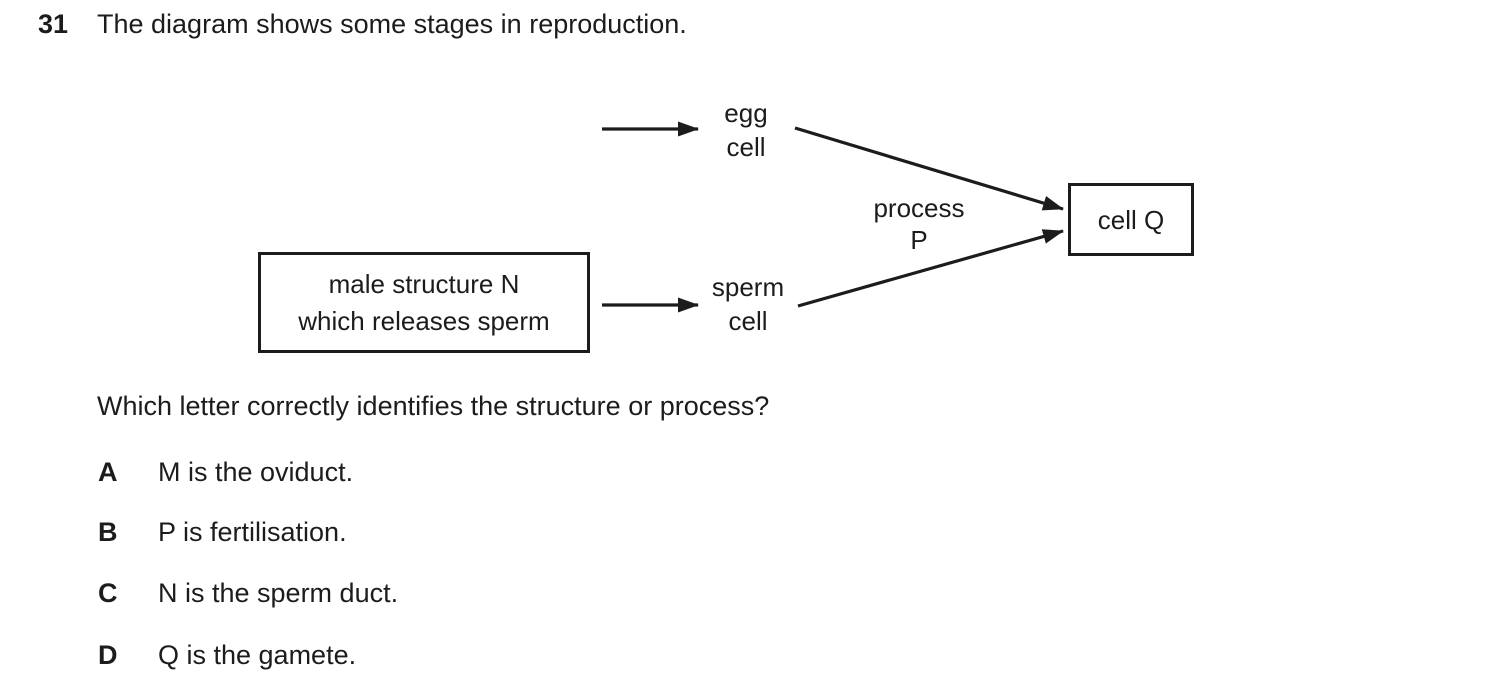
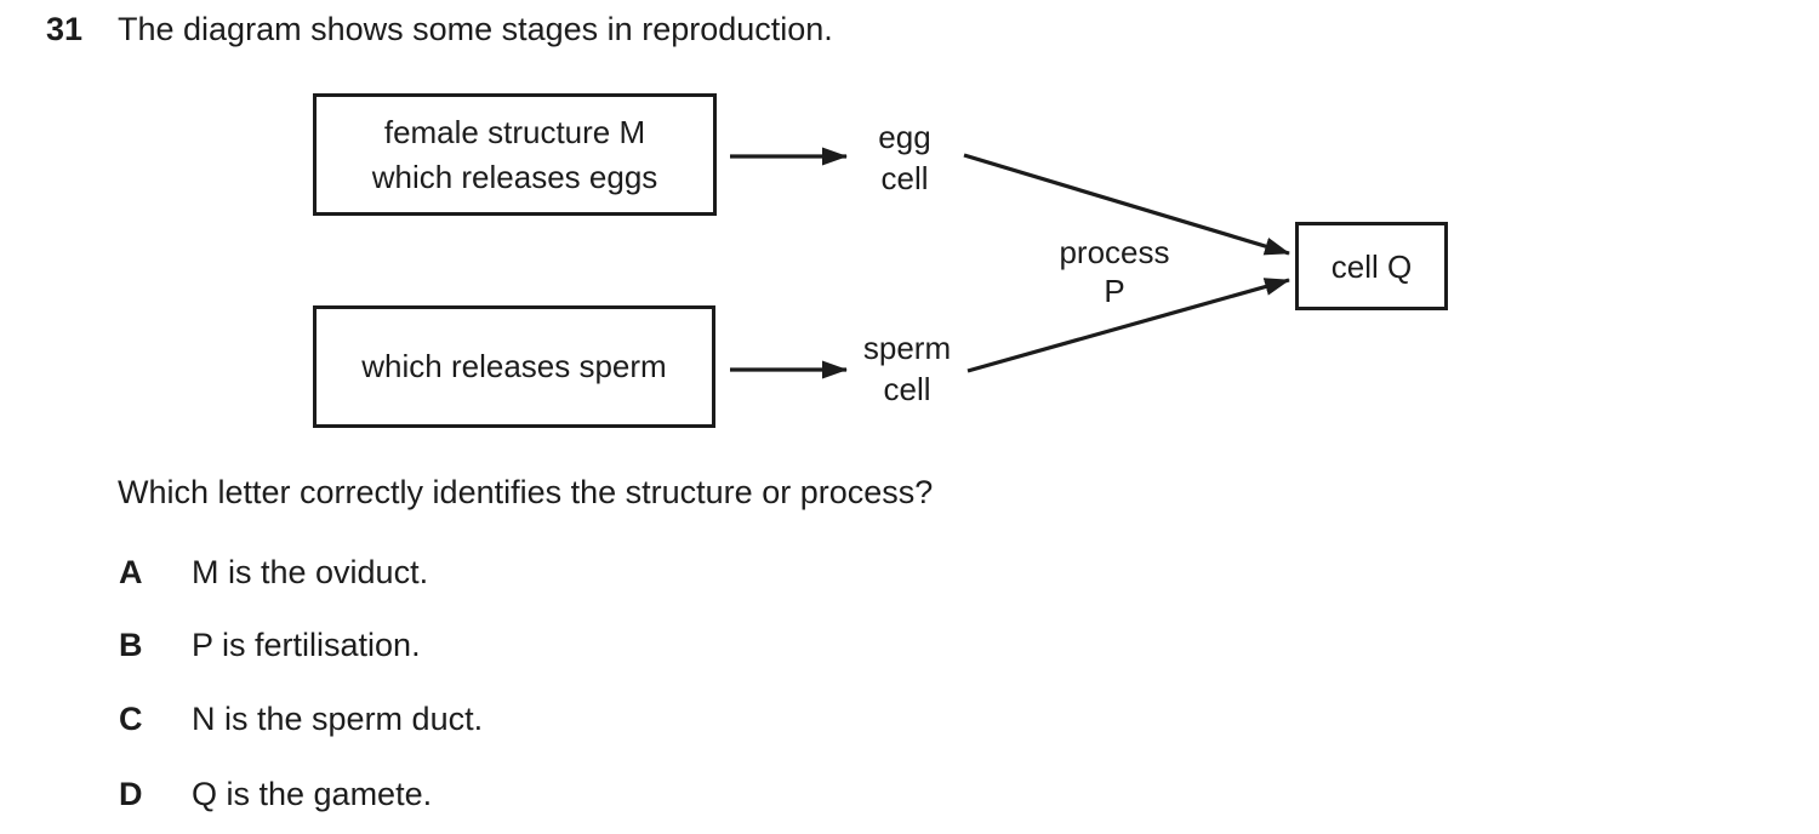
  31
  The diagram shows some stages in reproduction.
+ female structure M
+ which releases eggs
  egg
  cell
- male structure N
  which releases sperm
  sperm
  cell
  process
  P
  cell Q
  Which letter correctly identifies the structure or process?
  A
  M is the oviduct.
  B
  P is fertilisation.
  C
  N is the sperm duct.
  D
  Q is the gamete.
